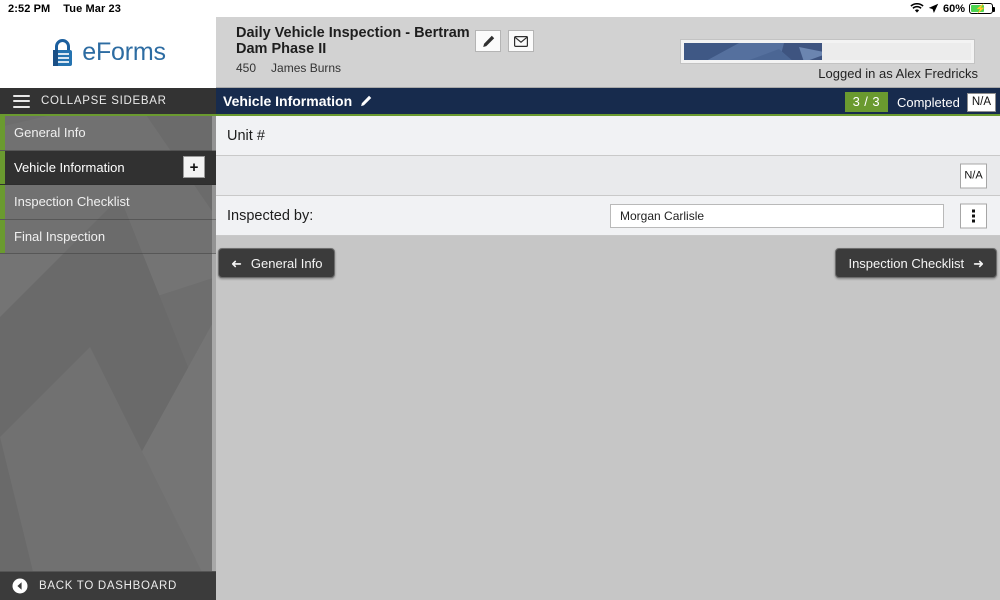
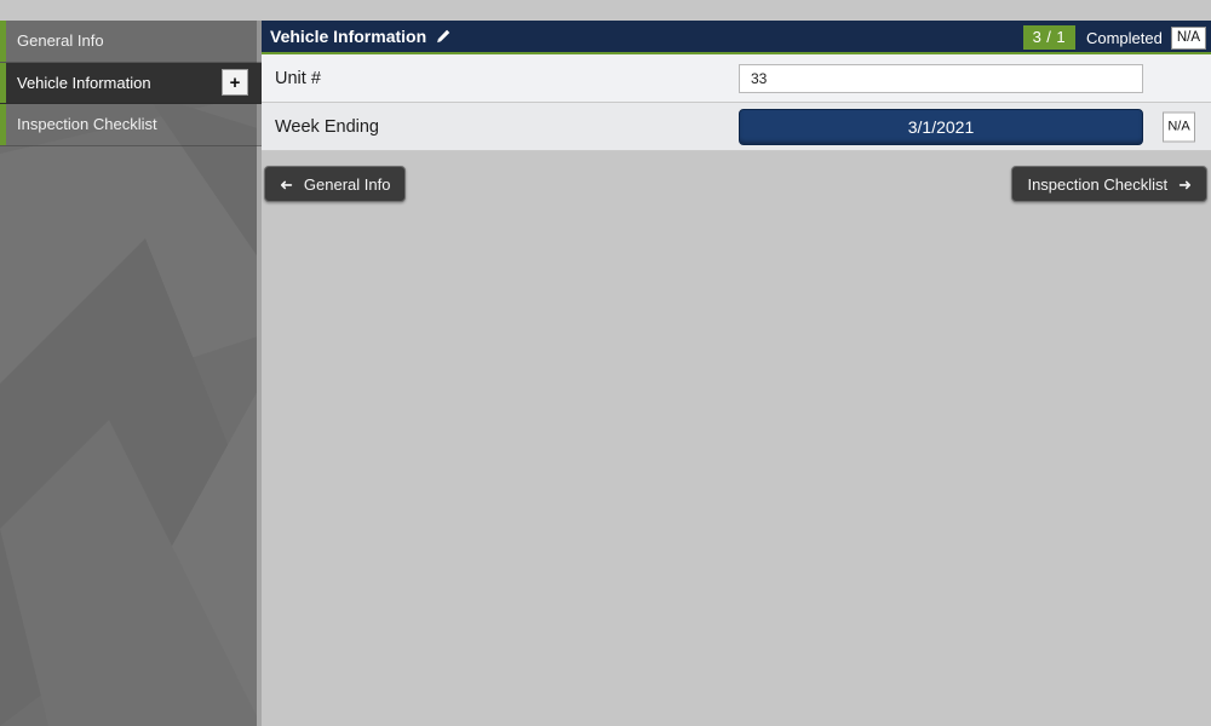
- 2:52 PM
- Tue Mar 23
- 60%
- ⚡
- eForms
- COLLAPSE SIDEBAR
  General Info
  Vehicle Information
  +
  Inspection Checklist
- Final Inspection
- BACK TO DASHBOARD
- Daily Vehicle Inspection - Bertram Dam Phase II
- 450
- James Burns
- Logged in as Alex Fredricks
  Vehicle Information
- 3 / 3
+ 3 / 1
  Completed
  N/A
  Unit #
+ 33
+ Week Ending
+ 3/1/2021
  N/A
- Inspected by:
- Morgan Carlisle
  General Info
  Inspection Checklist
  ➜
